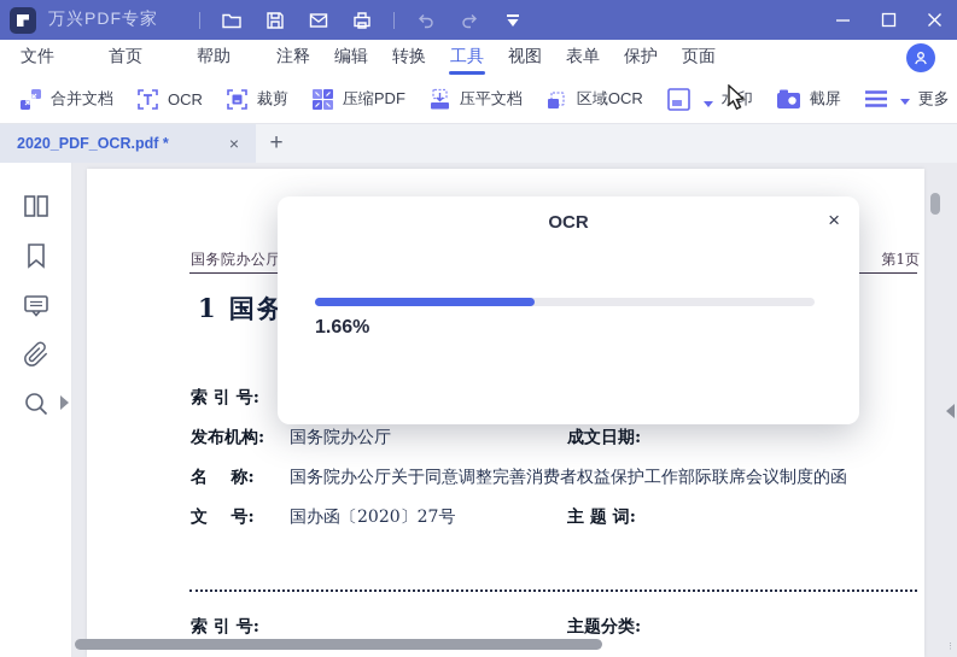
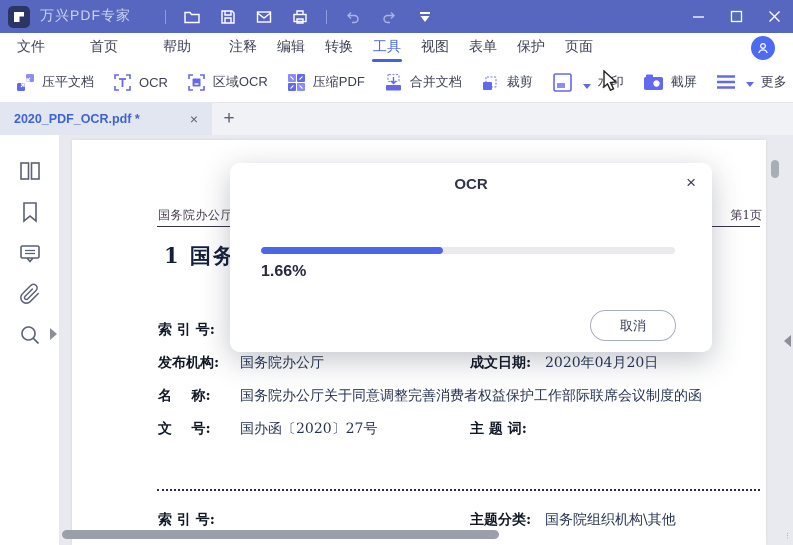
  万兴PDF专家
  文件
  首页
  帮助
  注释
  编辑
  转换
  工具
  视图
  表单
  保护
  页面
- 合并文档
+ 压平文档
  OCR
- 裁剪
+ 区域OCR
  压缩PDF
- 压平文档
+ 合并文档
- 区域OCR
+ 裁剪
  截屏
  更多
  2020_PDF_OCR.pdf *
  ×
  +
  国务院办公厅
  第1页
  1 国务
  索 引 号:
  发布机构:
  国务院办公厅
  成文日期:
+ 2020年04月20日
  名 称:
  国务院办公厅关于同意调整完善消费者权益保护工作部际联席会议制度的函
  文 号:
  国办函〔2020〕27号
  主 题 词:
  索 引 号:
  主题分类:
+ 国务院组织机构\其他
  OCR
  ×
  1.66%
+ 取消
